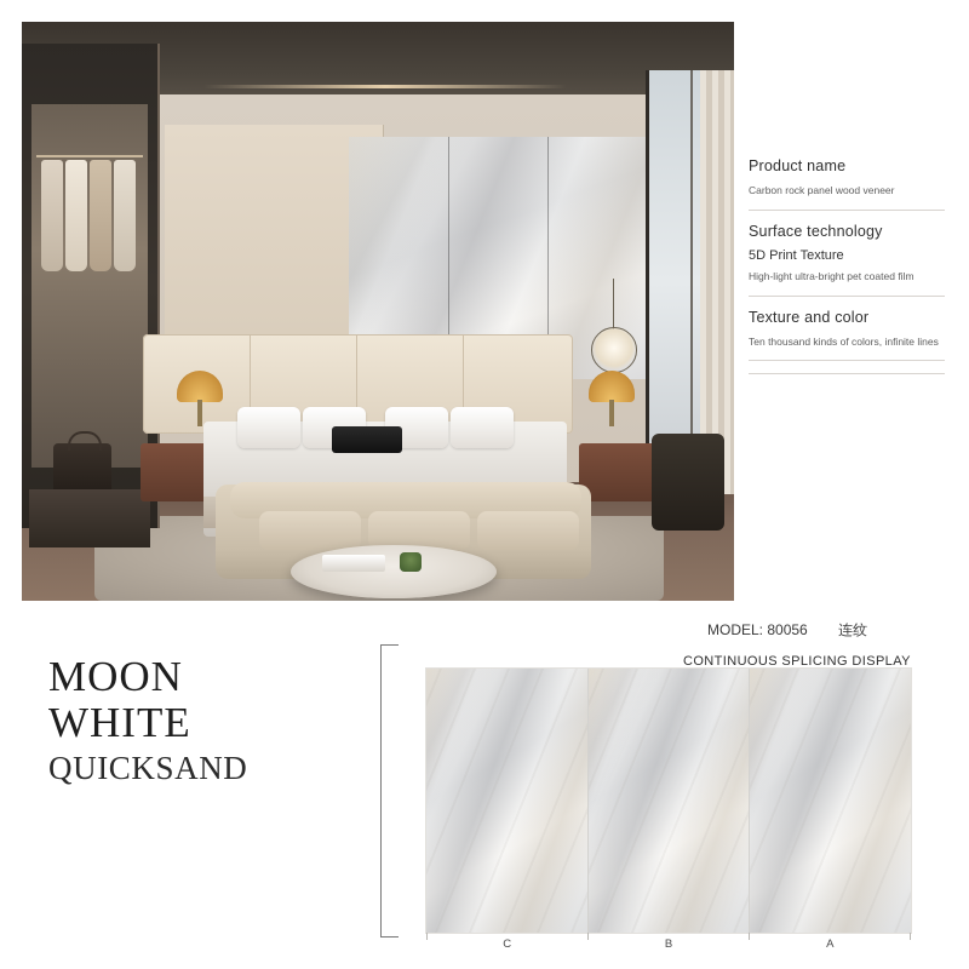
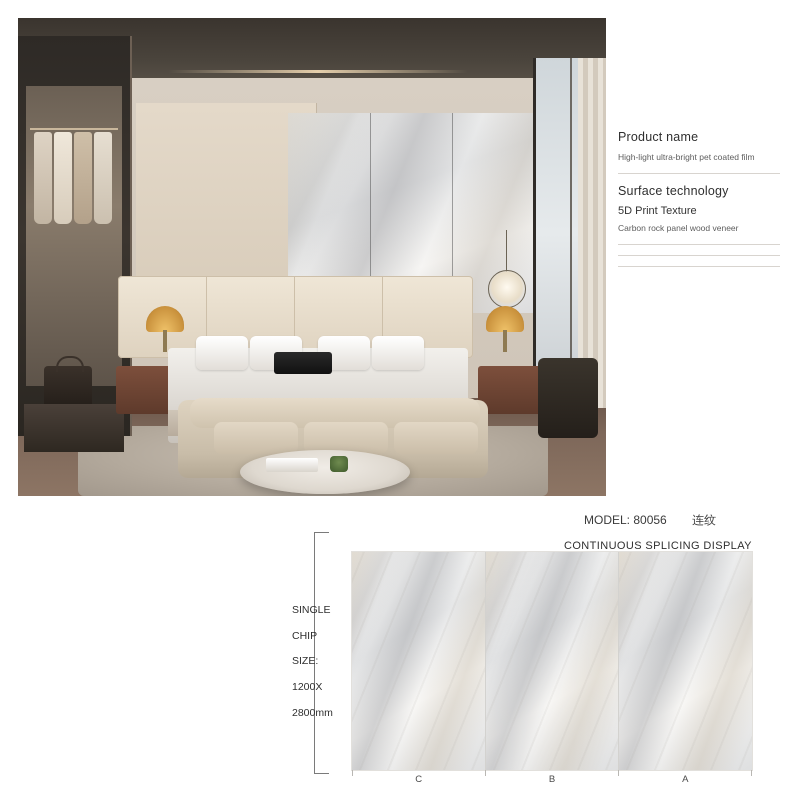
  Product name
- Carbon rock panel wood veneer
+ High-light ultra-bright pet coated film
  Surface technology
  5D Print Texture
- High-light ultra-bright pet coated film
+ Carbon rock panel wood veneer
- Texture and color
- Ten thousand kinds of colors, infinite lines
- MOON
- WHITE
- QUICKSAND
  MODEL: 80056 连纹
  CONTINUOUS SPLICING DISPLAY
+ SINGLE
+ CHIP
+ SIZE:
+ 1200X
+ 2800mm
  C
  B
  A
